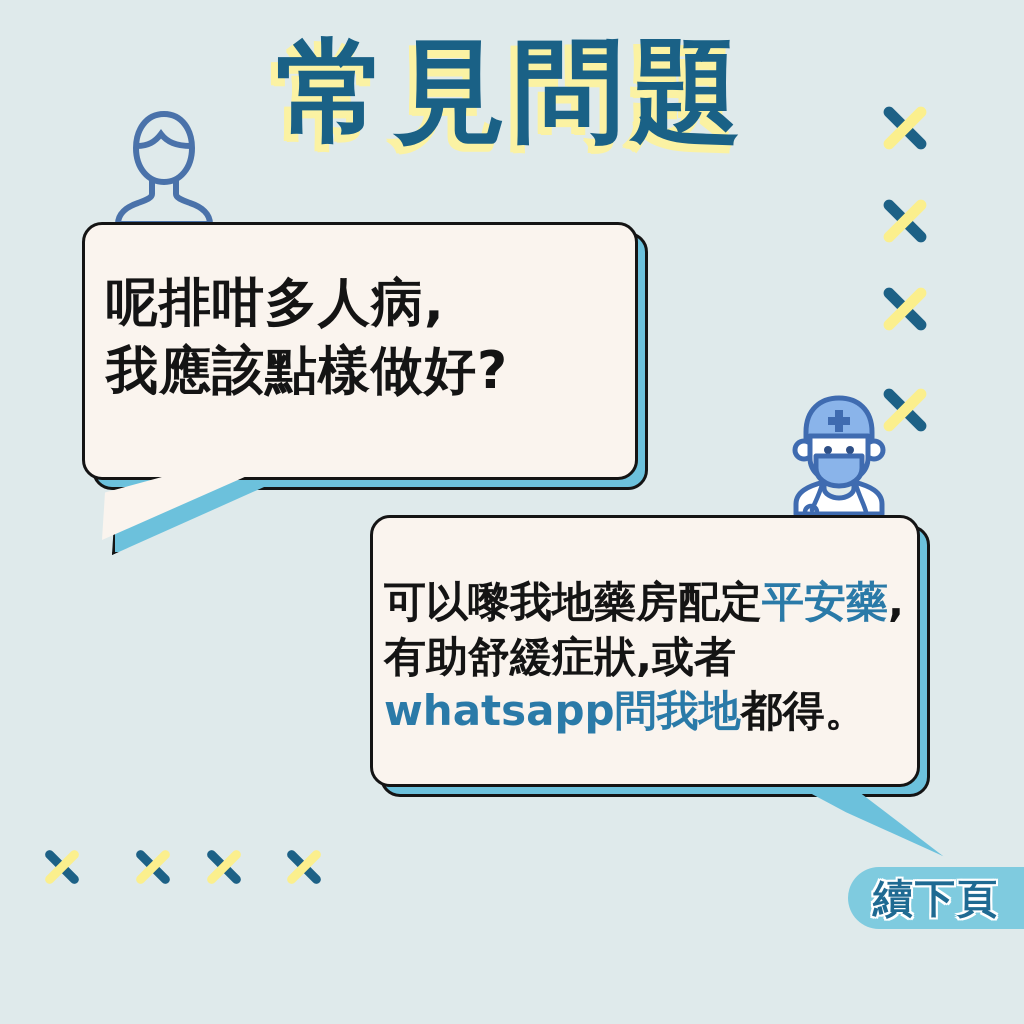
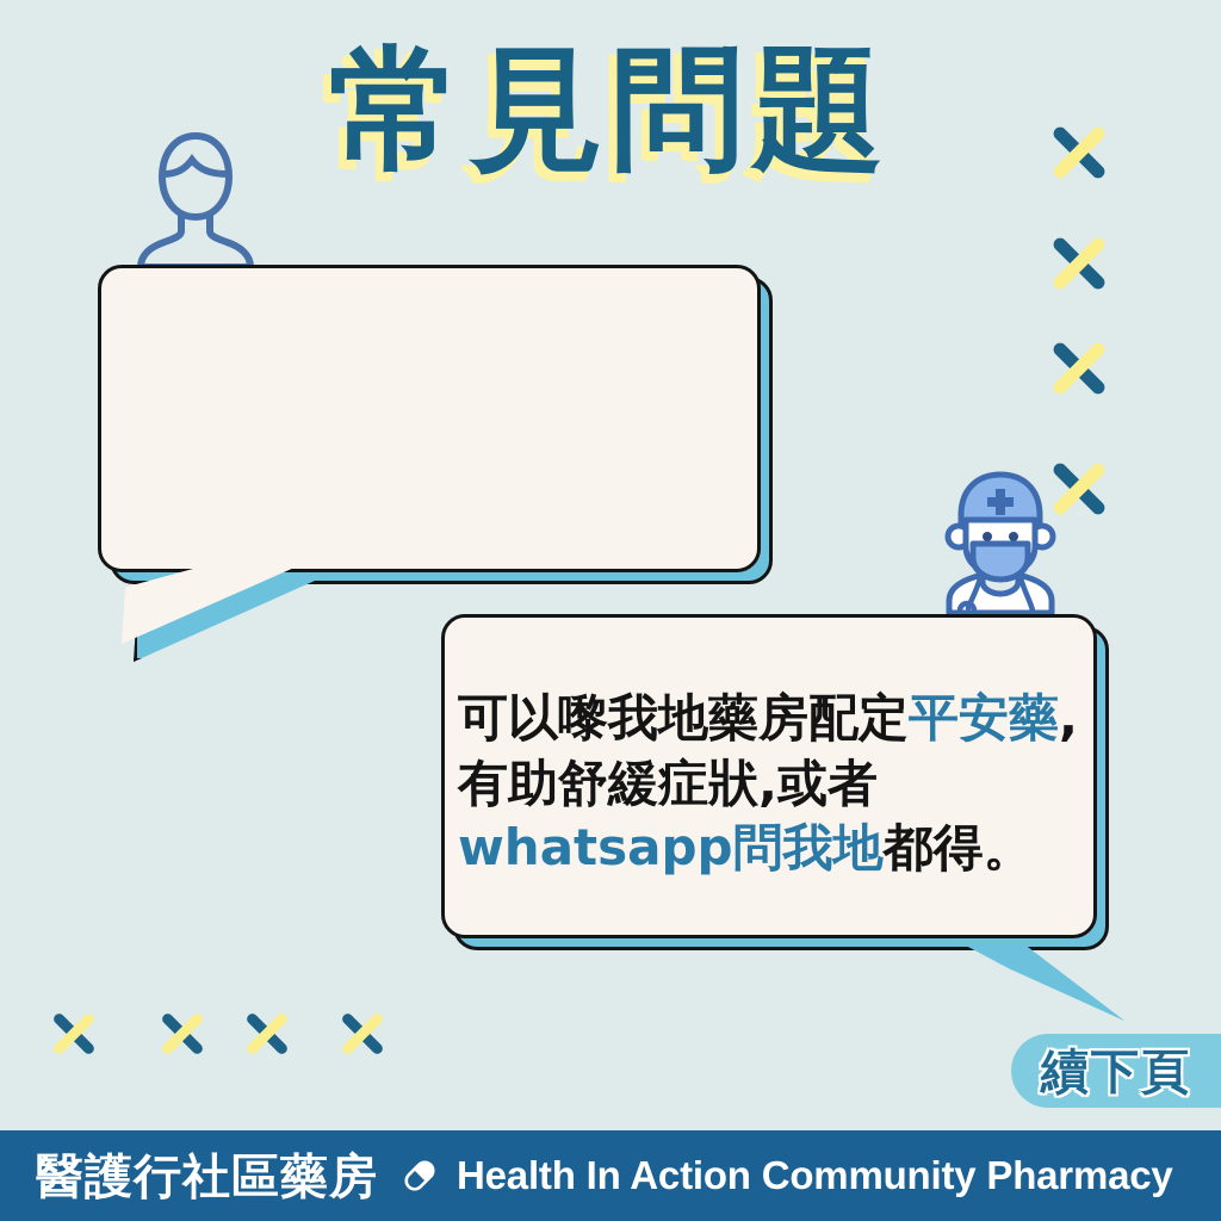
  常見問題
- 呢排咁多人病,
- 我應該點樣做好?
  可以嚟我地藥房配定平安藥,
  有助舒緩症狀,或者
  whatsapp問我地都得。
  續下頁
+ 醫護行社區藥房
+ Health In Action Community Pharmacy
